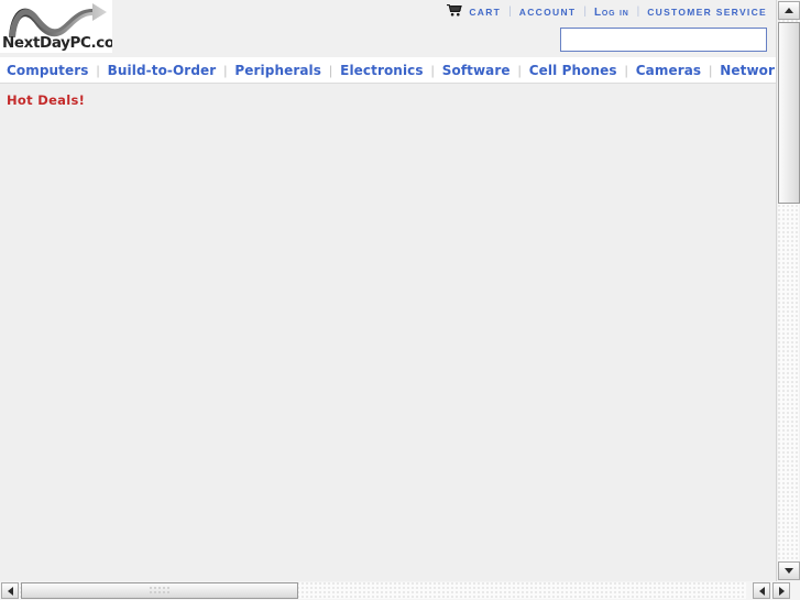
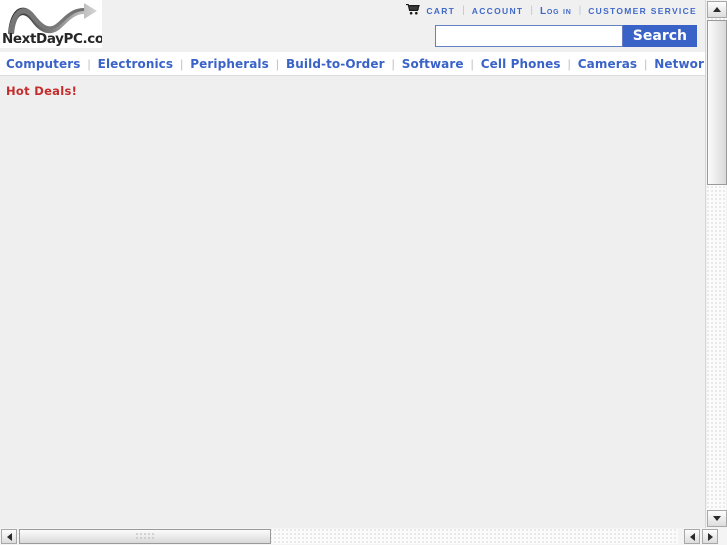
  NextDayPC.co
  CART
  |
  ACCOUNT
  |
  Log in
  |
  CUSTOMER SERVICE
+ Search
  Computers
  |
- Build-to-Order
+ Electronics
  |
  Peripherals
  |
- Electronics
+ Build-to-Order
  |
  Software
  |
  Cell Phones
  |
  Cameras
  |
  Hot Deals!
